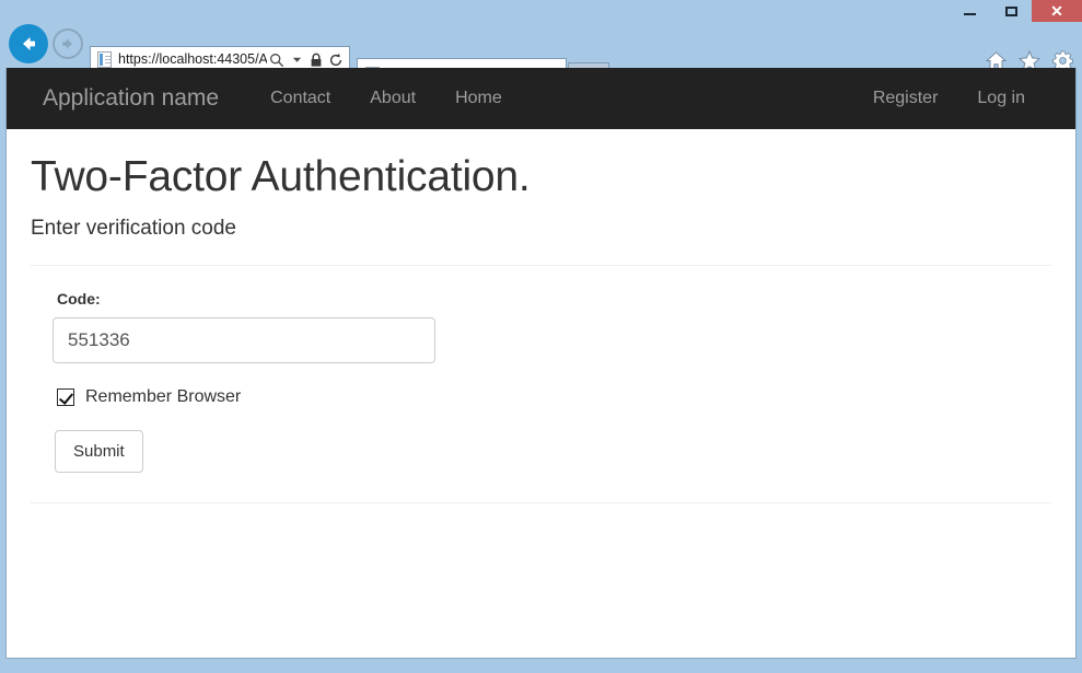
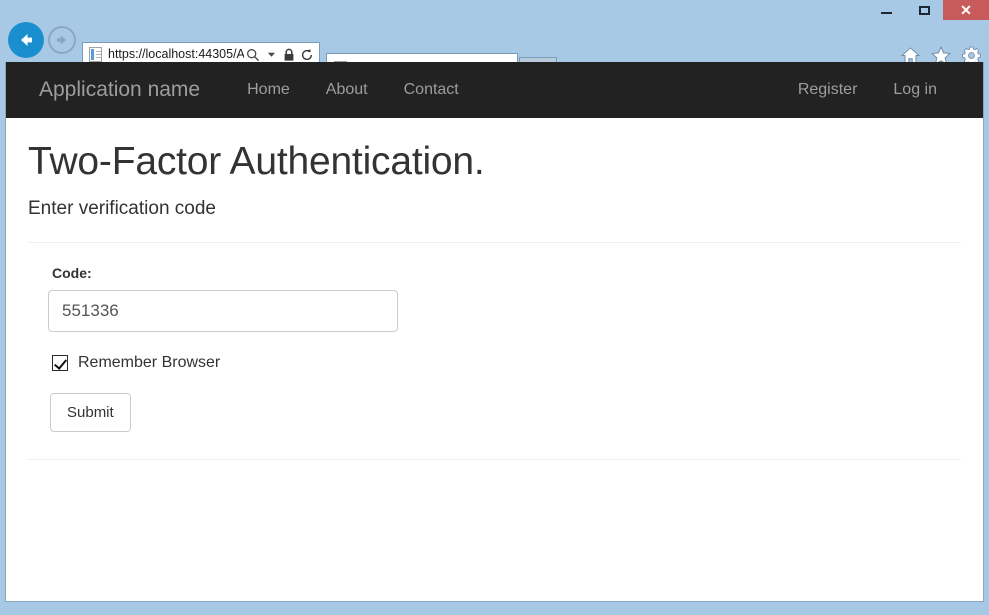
  ✕
  https://localhost:44305/A
  Application name
- Contact
+ Home
  About
- Home
+ Contact
  Register
  Log in
  Two-Factor Authentication.
  Enter verification code
  Code:
  551336
  Remember Browser
  Submit
